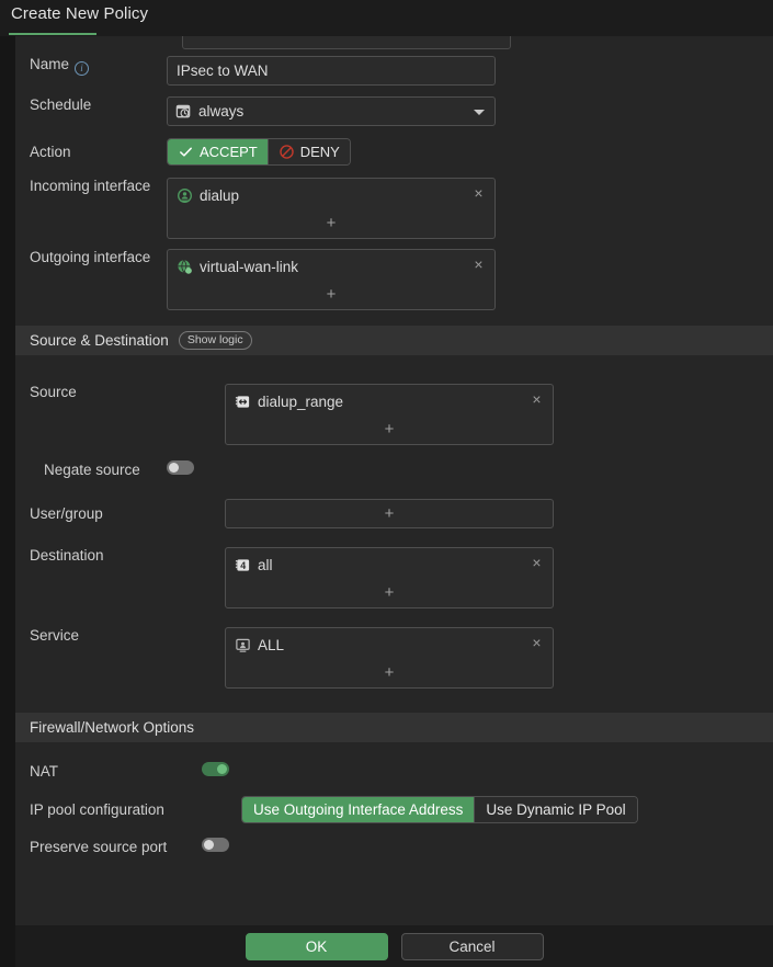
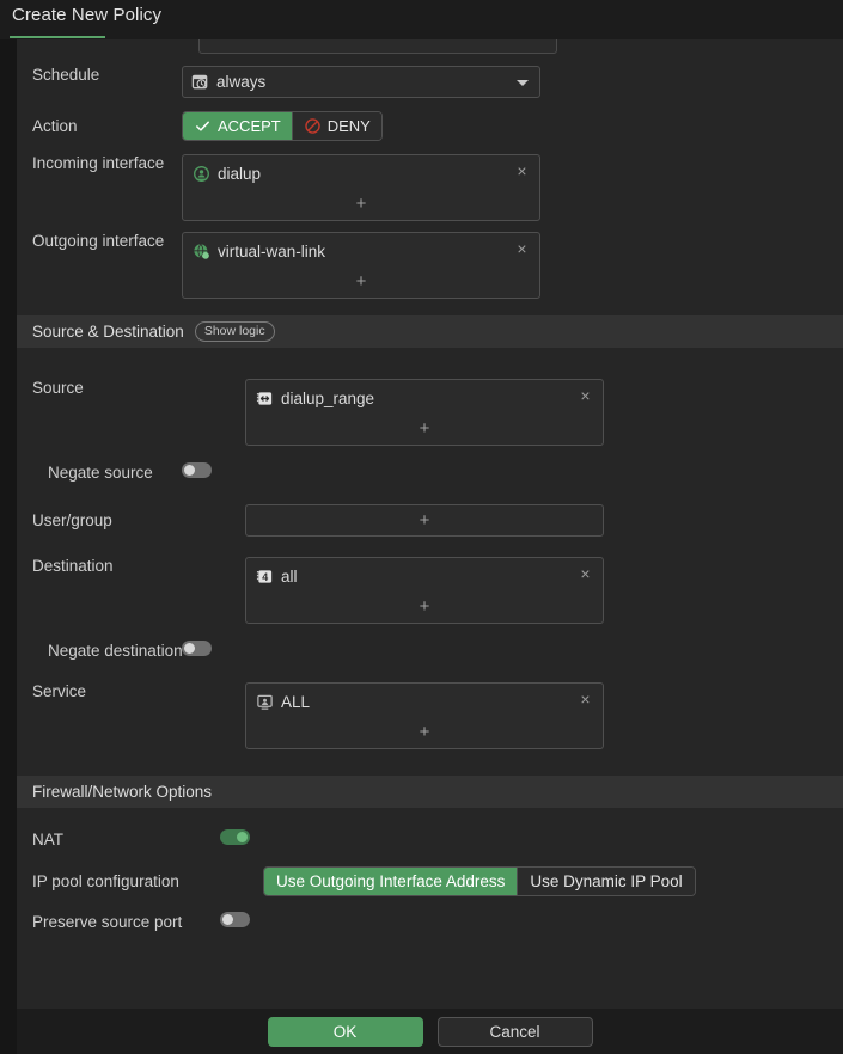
  Create New Policy
- Name i
- IPsec to WAN
  Schedule
  always
  Action
  ACCEPT
  DENY
  Incoming interface
  dialup
  ×
  +
  Outgoing interface
  virtual-wan-link
  ×
  +
  Source & Destination
  Show logic
  Source
  dialup_range
  ×
  +
  Negate source
  User/group
  +
  Destination
  4
  all
  ×
  +
+ Negate destination
  Service
  ALL
  ×
  +
  Firewall/Network Options
  NAT
  IP pool configuration
  Use Outgoing Interface Address
  Use Dynamic IP Pool
  Preserve source port
  OK
  Cancel
